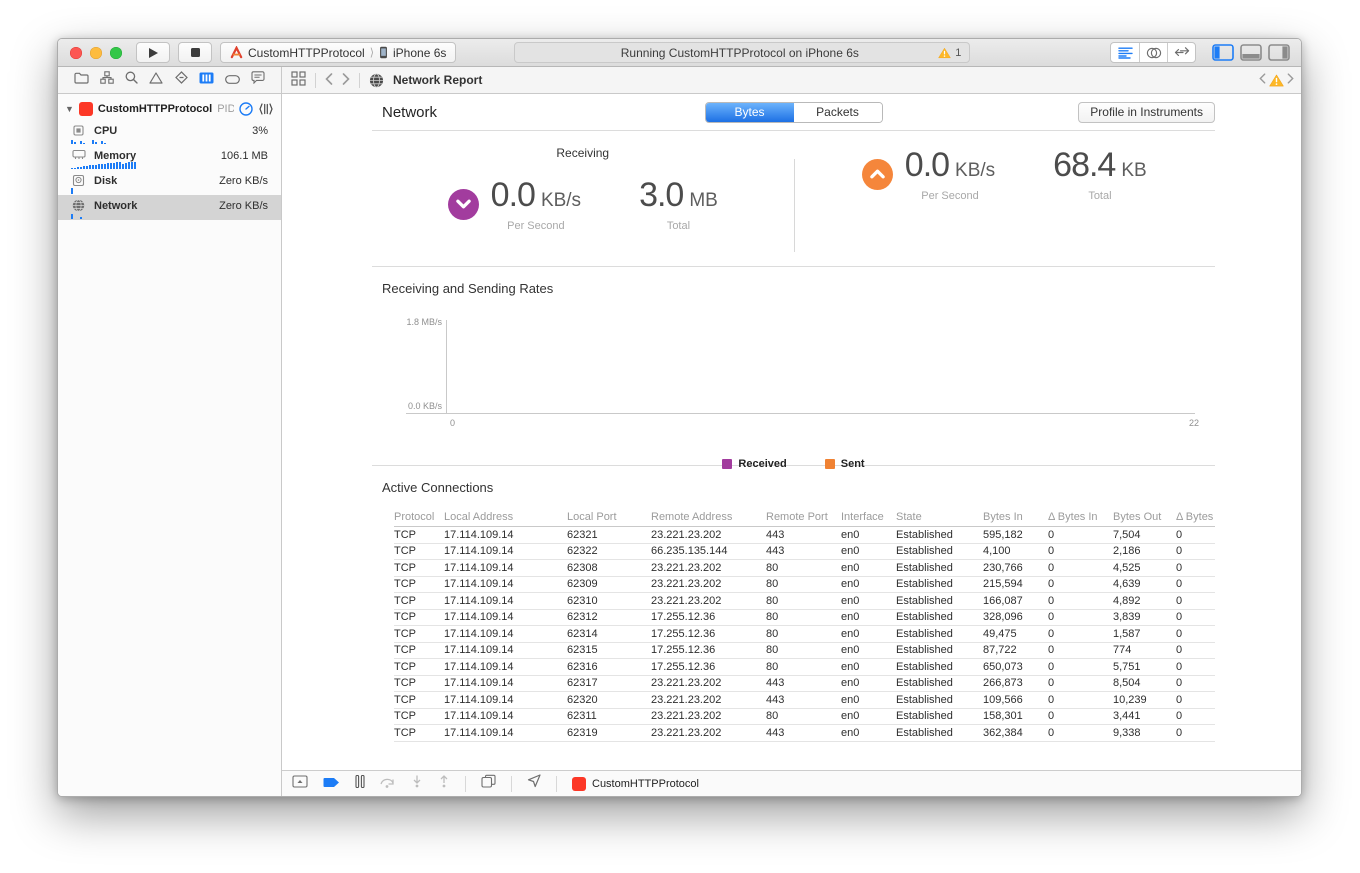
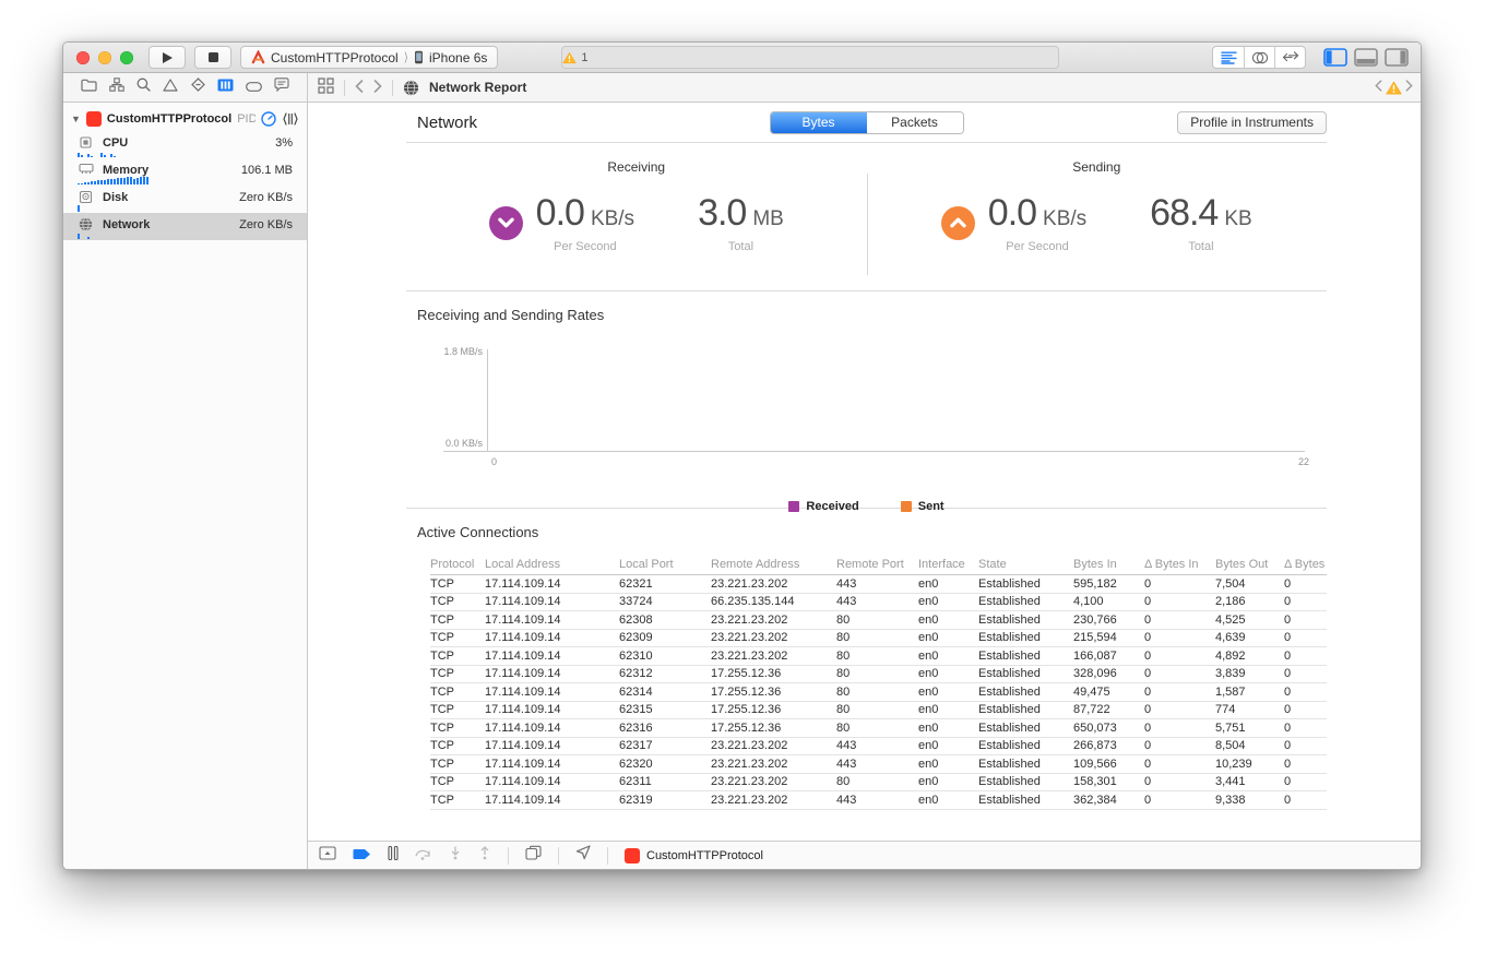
  CustomHTTPProtocol
  ⟩
  iPhone 6s
- Running CustomHTTPProtocol on iPhone 6s
  1
  Network Report
  ▼
  CustomHTTPProtocol
  CPU
  3%
  Memory
  106.1 MB
  Disk
  Zero KB/s
  Network
  Zero KB/s
  Network
  Bytes
  Packets
  Profile in Instruments
  Receiving
  0.0
  KB/s
  Per Second
  3.0
  MB
  Total
+ Sending
  0.0
  KB/s
  Per Second
  68.4
  KB
  Total
  Receiving and Sending Rates
  1.8 MB/s
  0.0 KB/s
  0
  22
  Received
  Sent
  Active Connections
  Protocol
  Local Address
  Local Port
  Remote Address
  Remote Port
  Interface
  State
  Bytes In
  Δ Bytes In
  Bytes Out
  Δ Bytes
  TCP
  17.114.109.14
  62321
  23.221.23.202
  443
  en0
  Established
  595,182
  0
  7,504
  0
  TCP
  17.114.109.14
- 62322
+ 33724
  66.235.135.144
  443
  en0
  Established
  4,100
  0
  2,186
  0
  TCP
  17.114.109.14
  62308
  23.221.23.202
  80
  en0
  Established
  230,766
  0
  4,525
  0
  TCP
  17.114.109.14
  62309
  23.221.23.202
  80
  en0
  Established
  215,594
  0
  4,639
  0
  TCP
  17.114.109.14
  62310
  23.221.23.202
  80
  en0
  Established
  166,087
  0
  4,892
  0
  TCP
  17.114.109.14
  62312
  17.255.12.36
  80
  en0
  Established
  328,096
  0
  3,839
  0
  TCP
  17.114.109.14
  62314
  17.255.12.36
  80
  en0
  Established
  49,475
  0
  1,587
  0
  TCP
  17.114.109.14
  62315
  17.255.12.36
  80
  en0
  Established
  87,722
  0
  774
  0
  TCP
  17.114.109.14
  62316
  17.255.12.36
  80
  en0
  Established
  650,073
  0
  5,751
  0
  TCP
  17.114.109.14
  62317
  23.221.23.202
  443
  en0
  Established
  266,873
  0
  8,504
  0
  TCP
  17.114.109.14
  62320
  23.221.23.202
  443
  en0
  Established
  109,566
  0
  10,239
  0
  TCP
  17.114.109.14
  62311
  23.221.23.202
  80
  en0
  Established
  158,301
  0
  3,441
  0
  TCP
  17.114.109.14
  62319
  23.221.23.202
  443
  en0
  Established
  362,384
  0
  9,338
  0
  CustomHTTPProtocol
